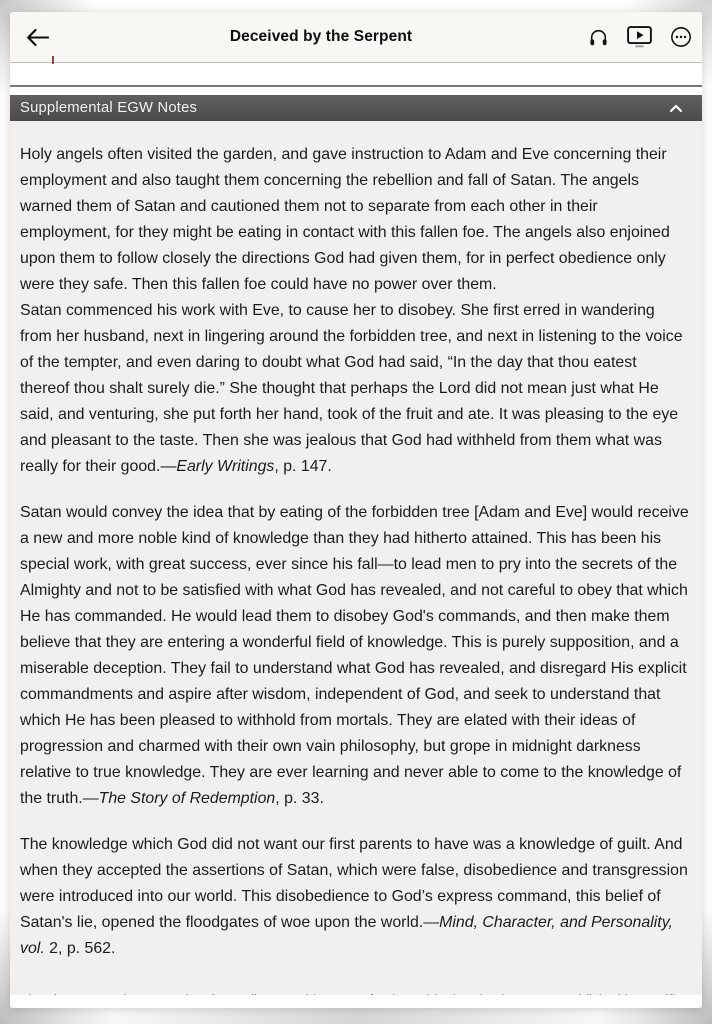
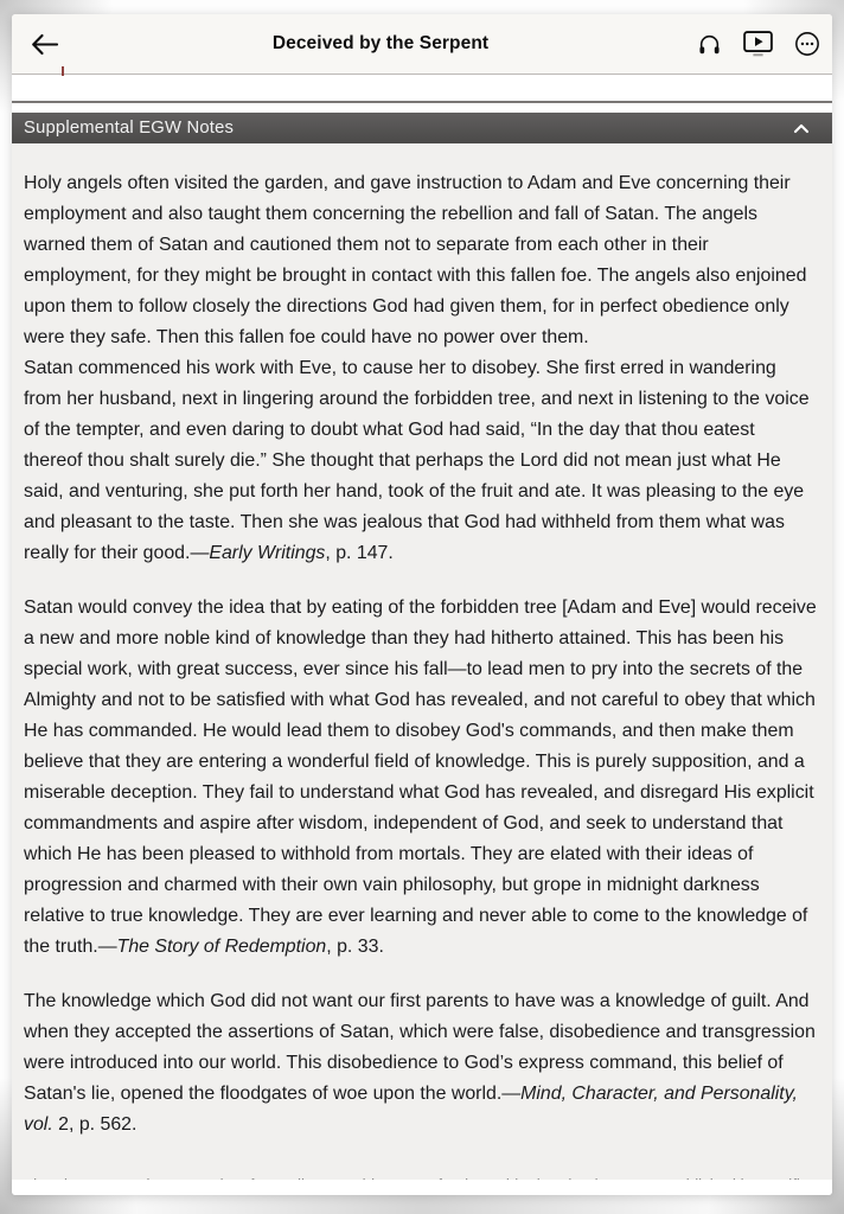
  Deceived by the Serpent
  Supplemental EGW Notes
- Holy angels often visited the garden, and gave instruction to Adam and Eve concerning their employment and also taught them concerning the rebellion and fall of Satan. The angels warned them of Satan and cautioned them not to separate from each other in their employment, for they might be eating in contact with this fallen foe. The angels also enjoined upon them to follow closely the directions God had given them, for in perfect obedience only were they safe. Then this fallen foe could have no power over them.
+ Holy angels often visited the garden, and gave instruction to Adam and Eve concerning their employment and also taught them concerning the rebellion and fall of Satan. The angels warned them of Satan and cautioned them not to separate from each other in their employment, for they might be brought in contact with this fallen foe. The angels also enjoined upon them to follow closely the directions God had given them, for in perfect obedience only were they safe. Then this fallen foe could have no power over them.
  Satan commenced his work with Eve, to cause her to disobey. She first erred in wandering from her husband, next in lingering around the forbidden tree, and next in listening to the voice of the tempter, and even daring to doubt what God had said, “In the day that thou eatest thereof thou shalt surely die.” She thought that perhaps the Lord did not mean just what He said, and venturing, she put forth her hand, took of the fruit and ate. It was pleasing to the eye and pleasant to the taste. Then she was jealous that God had withheld from them what was really for their good.—Early Writings, p. 147.
  Satan would convey the idea that by eating of the forbidden tree [Adam and Eve] would receive a new and more noble kind of knowledge than they had hitherto attained. This has been his special work, with great success, ever since his fall—to lead men to pry into the secrets of the Almighty and not to be satisfied with what God has revealed, and not careful to obey that which He has commanded. He would lead them to disobey God's commands, and then make them believe that they are entering a wonderful field of knowledge. This is purely supposition, and a miserable deception. They fail to understand what God has revealed, and disregard His explicit commandments and aspire after wisdom, independent of God, and seek to understand that which He has been pleased to withhold from mortals. They are elated with their ideas of progression and charmed with their own vain philosophy, but grope in midnight darkness relative to true knowledge. They are ever learning and never able to come to the knowledge of the truth.—The Story of Redemption, p. 33.
  The knowledge which God did not want our first parents to have was a knowledge of guilt. And when they accepted the assertions of Satan, which were false, disobedience and transgression were introduced into our world. This disobedience to God’s express command, this belief of Satan's lie, opened the floodgates of woe upon the world.—Mind, Character, and Personality, vol. 2, p. 562.
